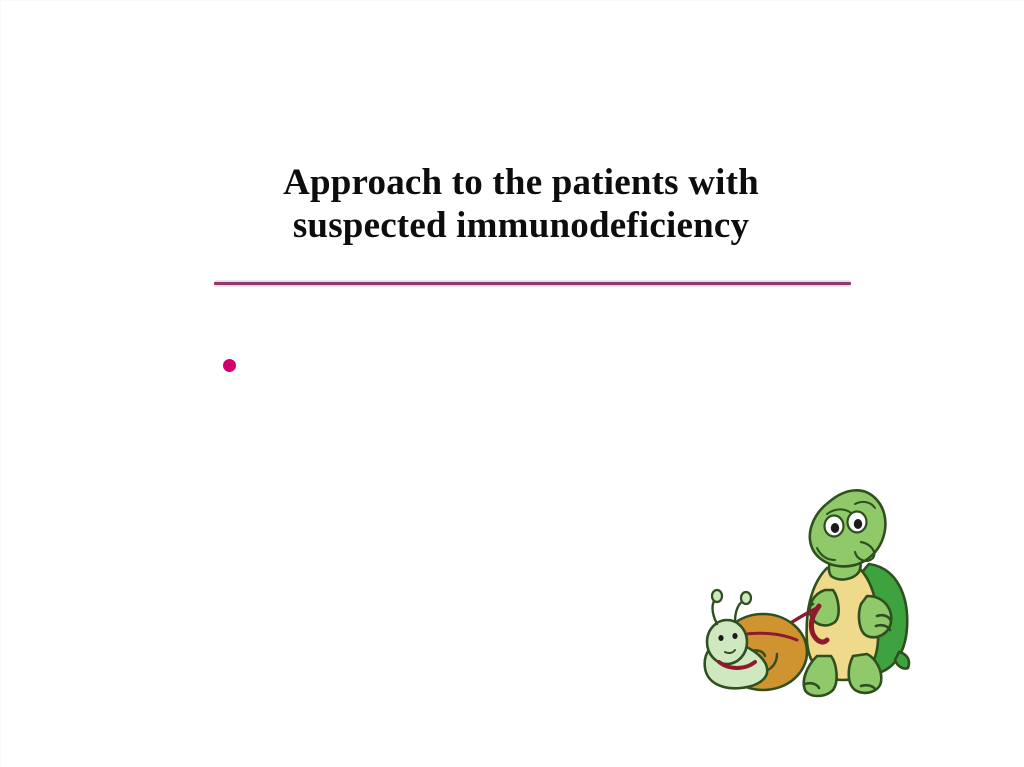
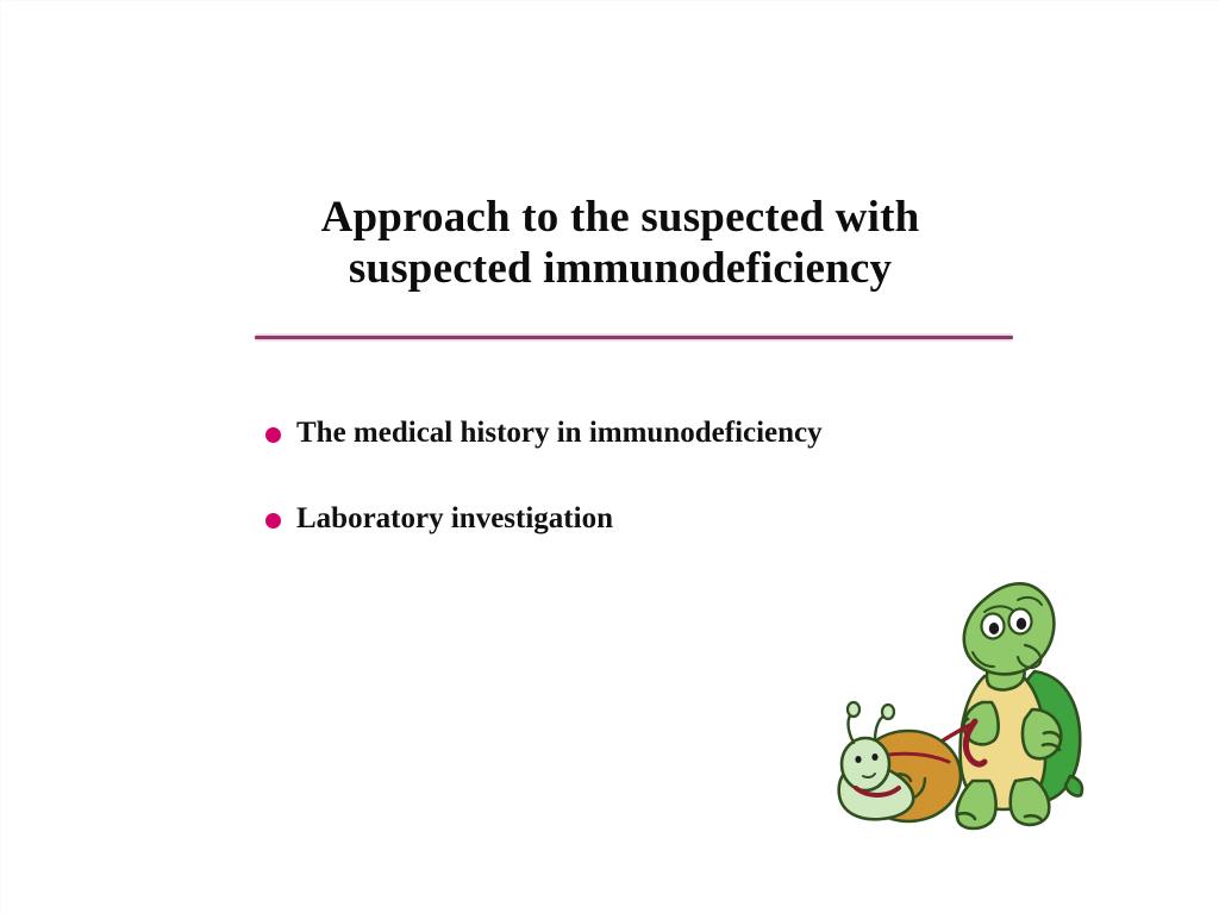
- Approach to the patients with
+ Approach to the suspected with
  suspected immunodeficiency
+ The medical history in immunodeficiency
+ Laboratory investigation
